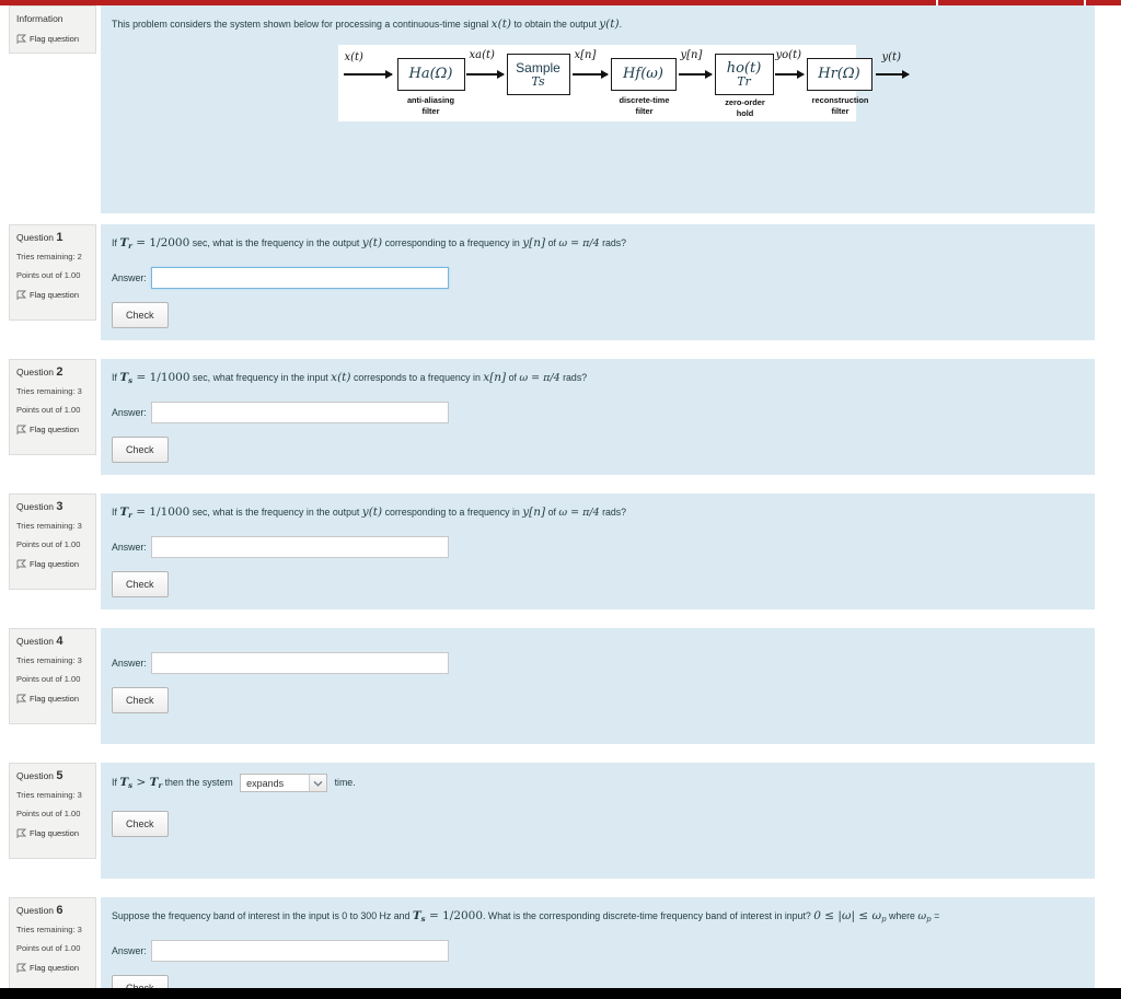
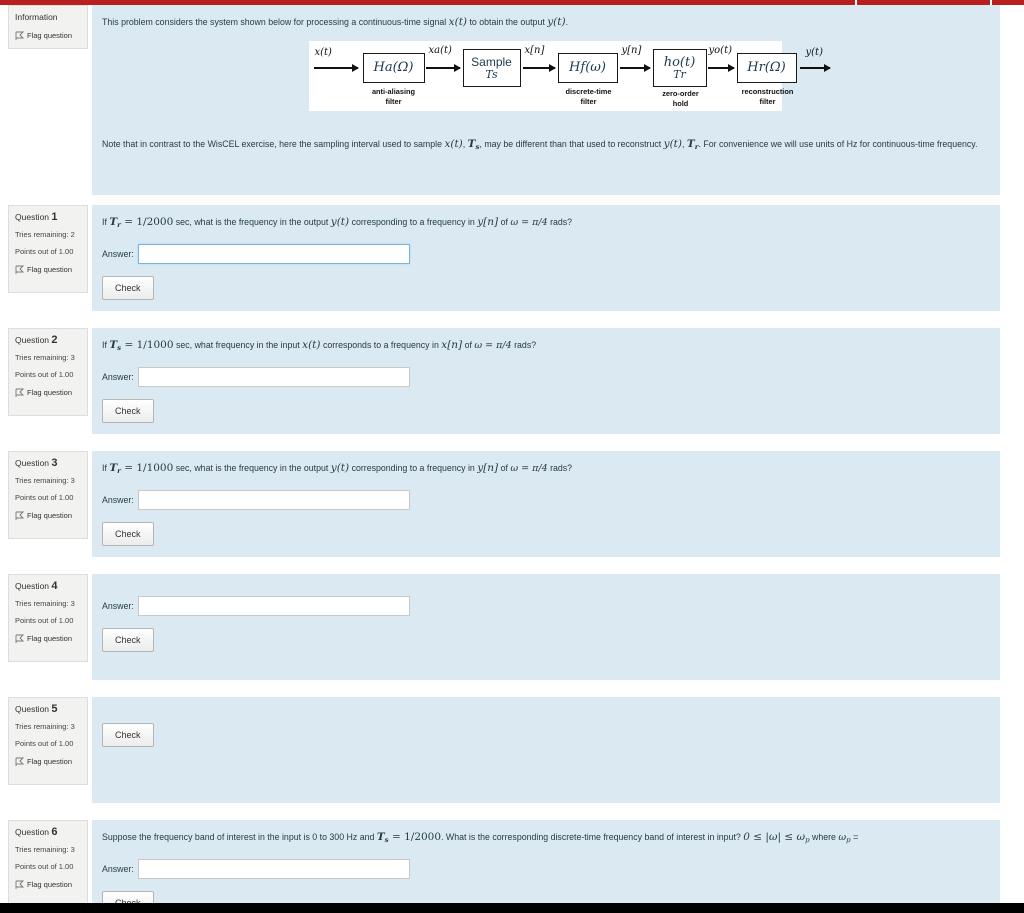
  Information
  Flag question
  This problem considers the system shown below for processing a continuous-time signal x(t) to obtain the output y(t).
  x(t)
  Ha(Ω)
  anti-aliasing
  filter
  xa(t)
  Sample
  Ts
  x[n]
  Hf(ω)
  discrete-time
  filter
  y[n]
  ho(t)
  Tr
  zero-order
  hold
  yo(t)
  Hr(Ω)
  reconstruction
  filter
  y(t)
+ Note that in contrast to the WisCEL exercise, here the sampling interval used to sample x(t), Ts, may be different than that used to reconstruct y(t), Tr. For convenience we will use units of Hz for continuous-time frequency.
  Question 1
  Tries remaining: 2
  Points out of 1.00
  Flag question
  If Tr = 1/2000 sec, what is the frequency in the output y(t) corresponding to a frequency in y[n] of ω = π/4 rads?
  Answer:
  Check
  Question 2
  Tries remaining: 3
  Points out of 1.00
  Flag question
  If Ts = 1/1000 sec, what frequency in the input x(t) corresponds to a frequency in x[n] of ω = π/4 rads?
  Answer:
  Check
  Question 3
  Tries remaining: 3
  Points out of 1.00
  Flag question
  If Tr = 1/1000 sec, what is the frequency in the output y(t) corresponding to a frequency in y[n] of ω = π/4 rads?
  Answer:
  Check
  Question 4
  Tries remaining: 3
  Points out of 1.00
  Flag question
  Answer:
  Check
  Question 5
  Tries remaining: 3
  Points out of 1.00
  Flag question
- If Ts > Tr then the system
- expands
- time.
  Check
  Question 6
  Tries remaining: 3
  Points out of 1.00
  Flag question
  Suppose the frequency band of interest in the input is 0 to 300 Hz and Ts = 1/2000. What is the corresponding discrete-time frequency band of interest in input? 0 ≤ |ω| ≤ ωp where ωp =
  Answer:
